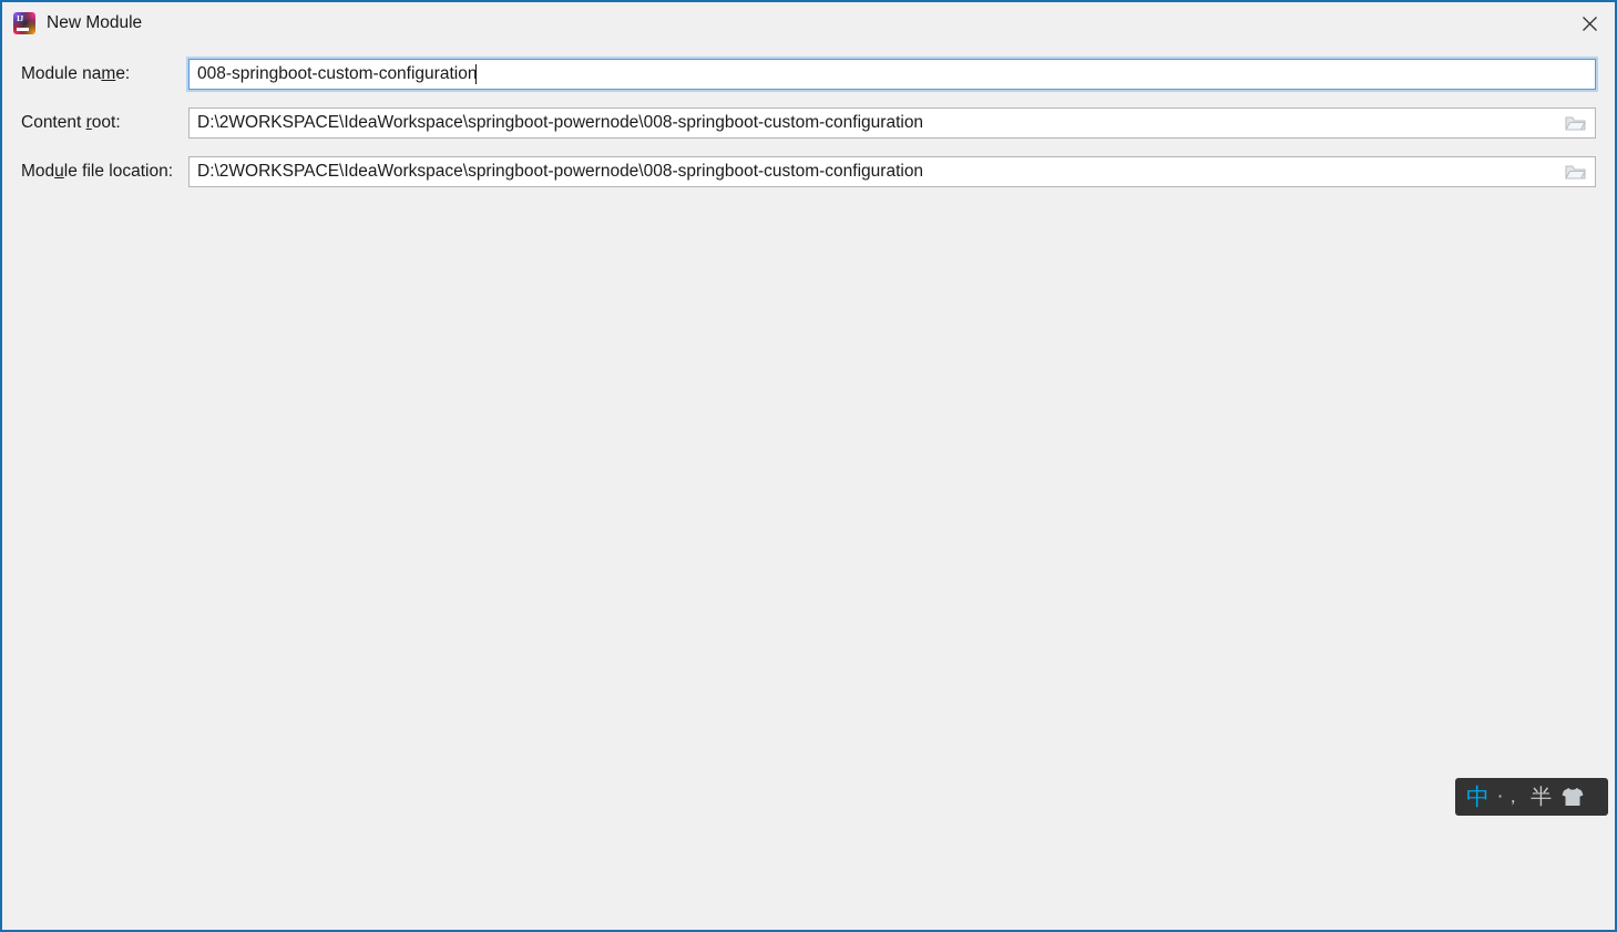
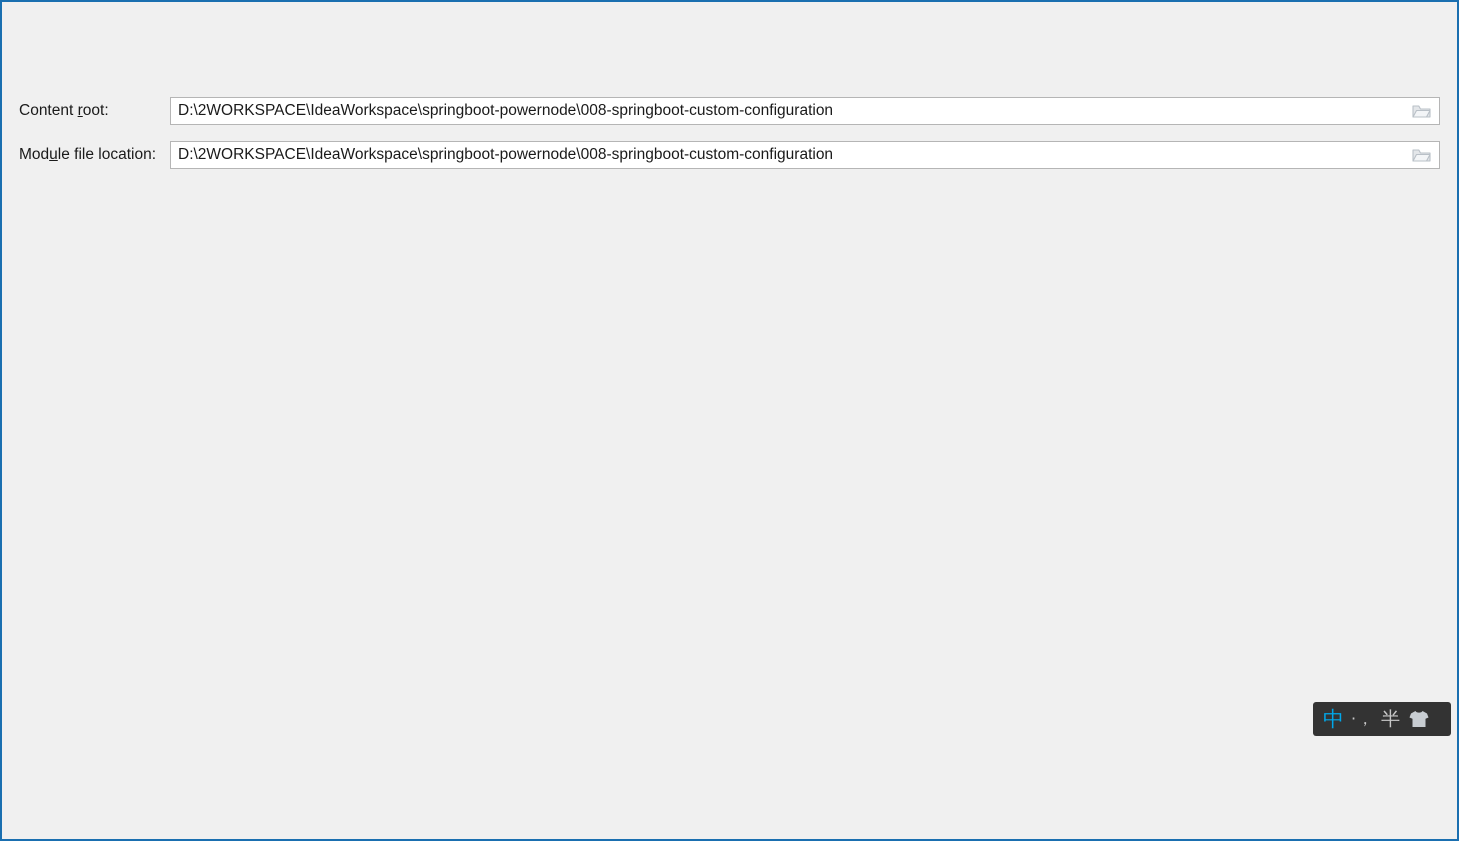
- IJ
- New Module
- Module name:
- 008-springboot-custom-configuration
  Content root:
  D:\2WORKSPACE\IdeaWorkspace\springboot-powernode\008-springboot-custom-configuration
  Module file location:
  D:\2WORKSPACE\IdeaWorkspace\springboot-powernode\008-springboot-custom-configuration
  中
  ·，
  半
